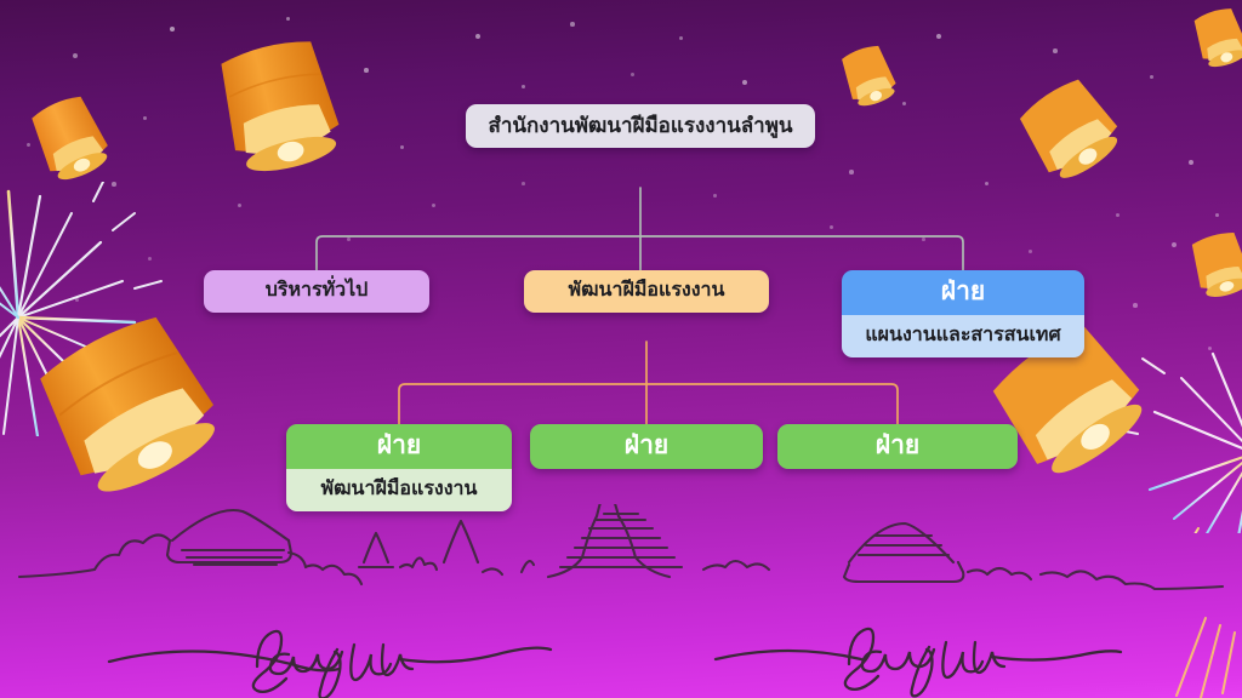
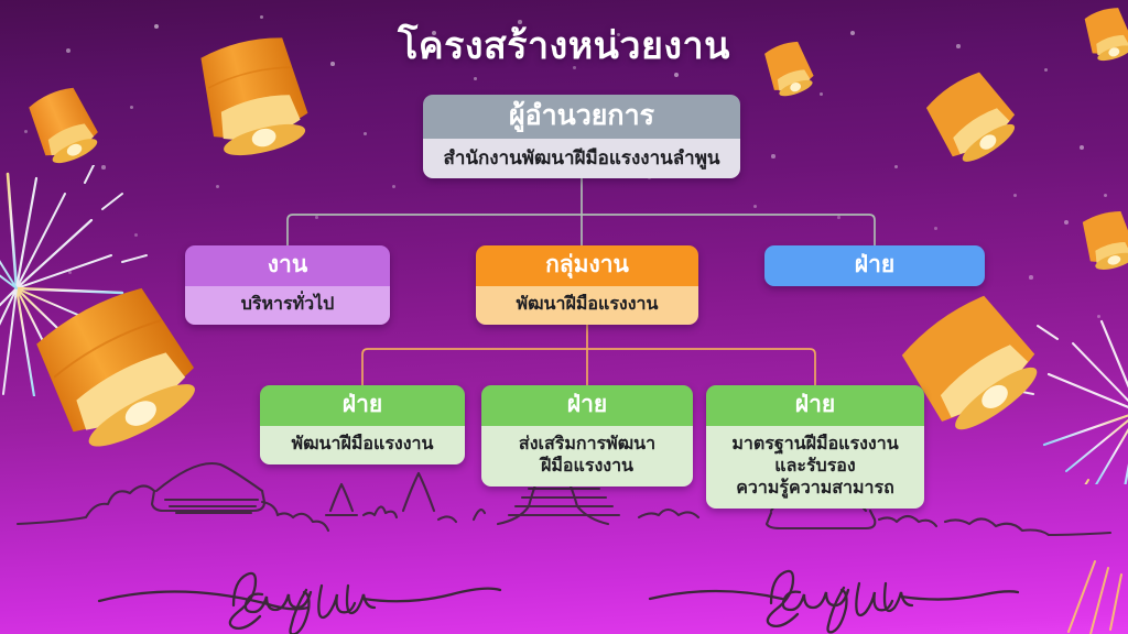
+ โครงสร้างหน่วยงาน
+ ผู้อำนวยการ
  สำนักงานพัฒนาฝีมือแรงงานลำพูน
+ งาน
  บริหารทั่วไป
+ กลุ่มงาน
  พัฒนาฝีมือแรงงาน
  ฝ่าย
- แผนงานและสารสนเทศ
  ฝ่าย
  พัฒนาฝีมือแรงงาน
  ฝ่าย
+ ส่งเสริมการพัฒนา
+ ฝีมือแรงงาน
  ฝ่าย
+ มาตรฐานฝีมือแรงงาน
+ และรับรอง
+ ความรู้ความสามารถ
